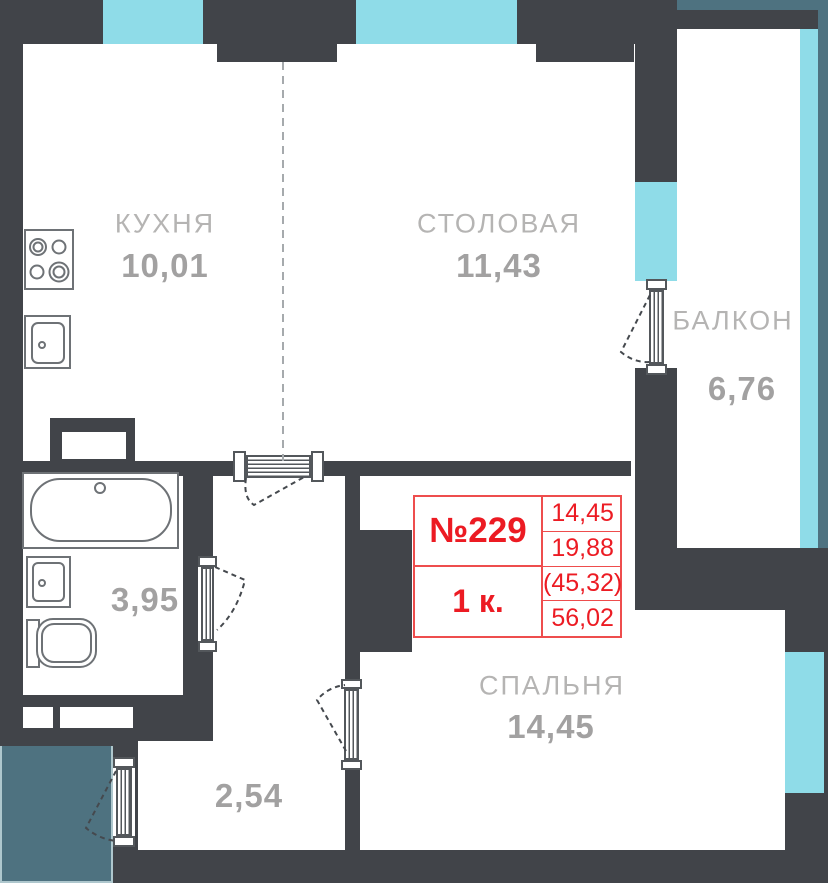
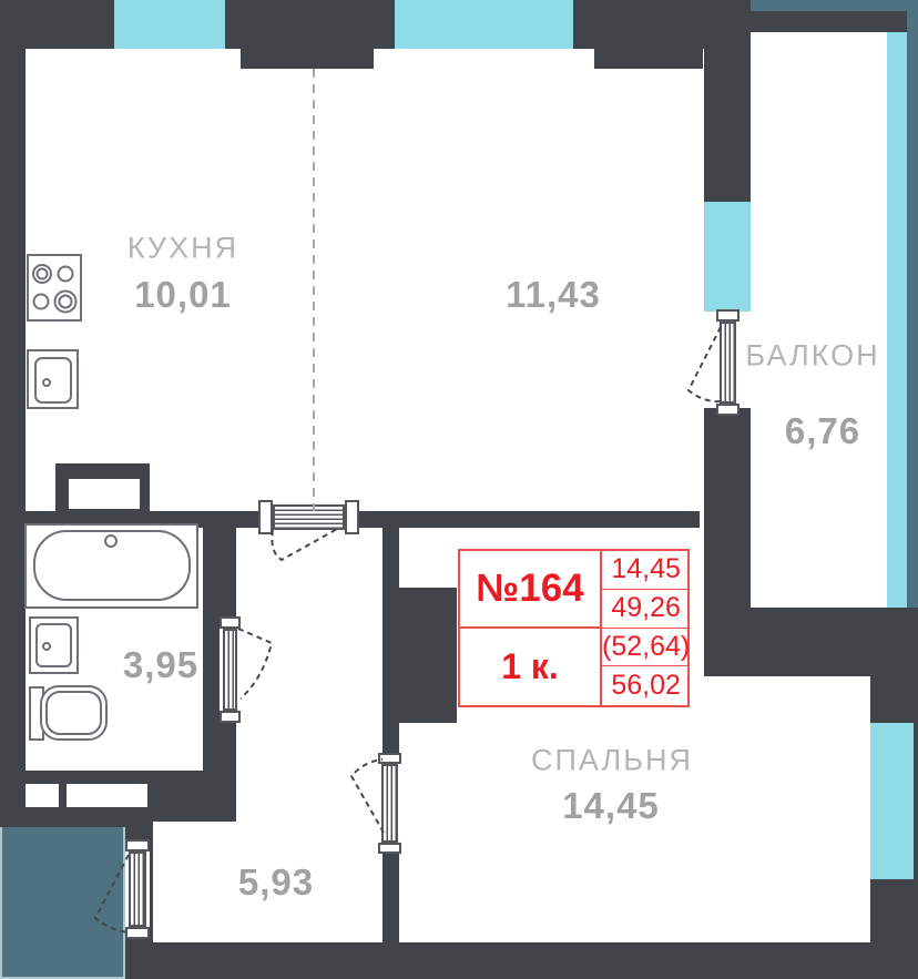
  КУХНЯ
  10,01
- СТОЛОВАЯ
  11,43
  БАЛКОН
  6,76
  СПАЛЬНЯ
  14,45
  3,95
- 2,54
+ 5,93
- №229
+ №164
  14,45
- 19,88
+ 49,26
  1 к.
- (45,32)
+ (52,64)
  56,02
